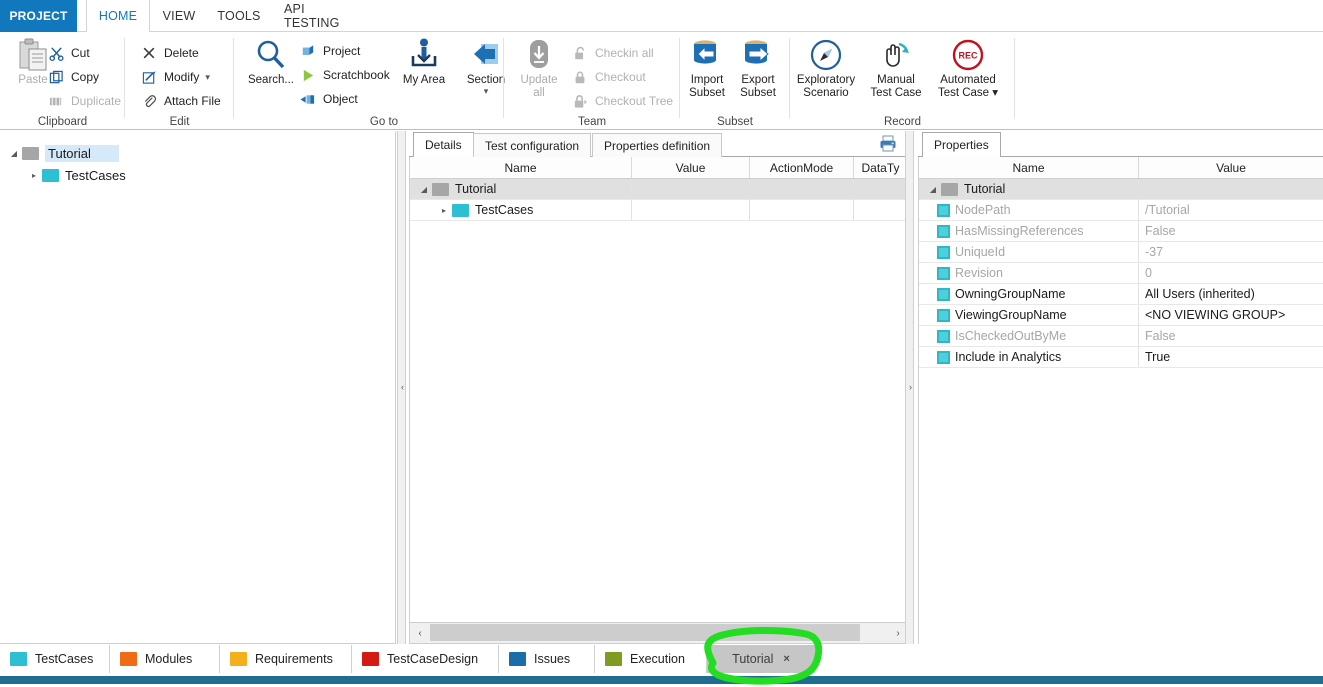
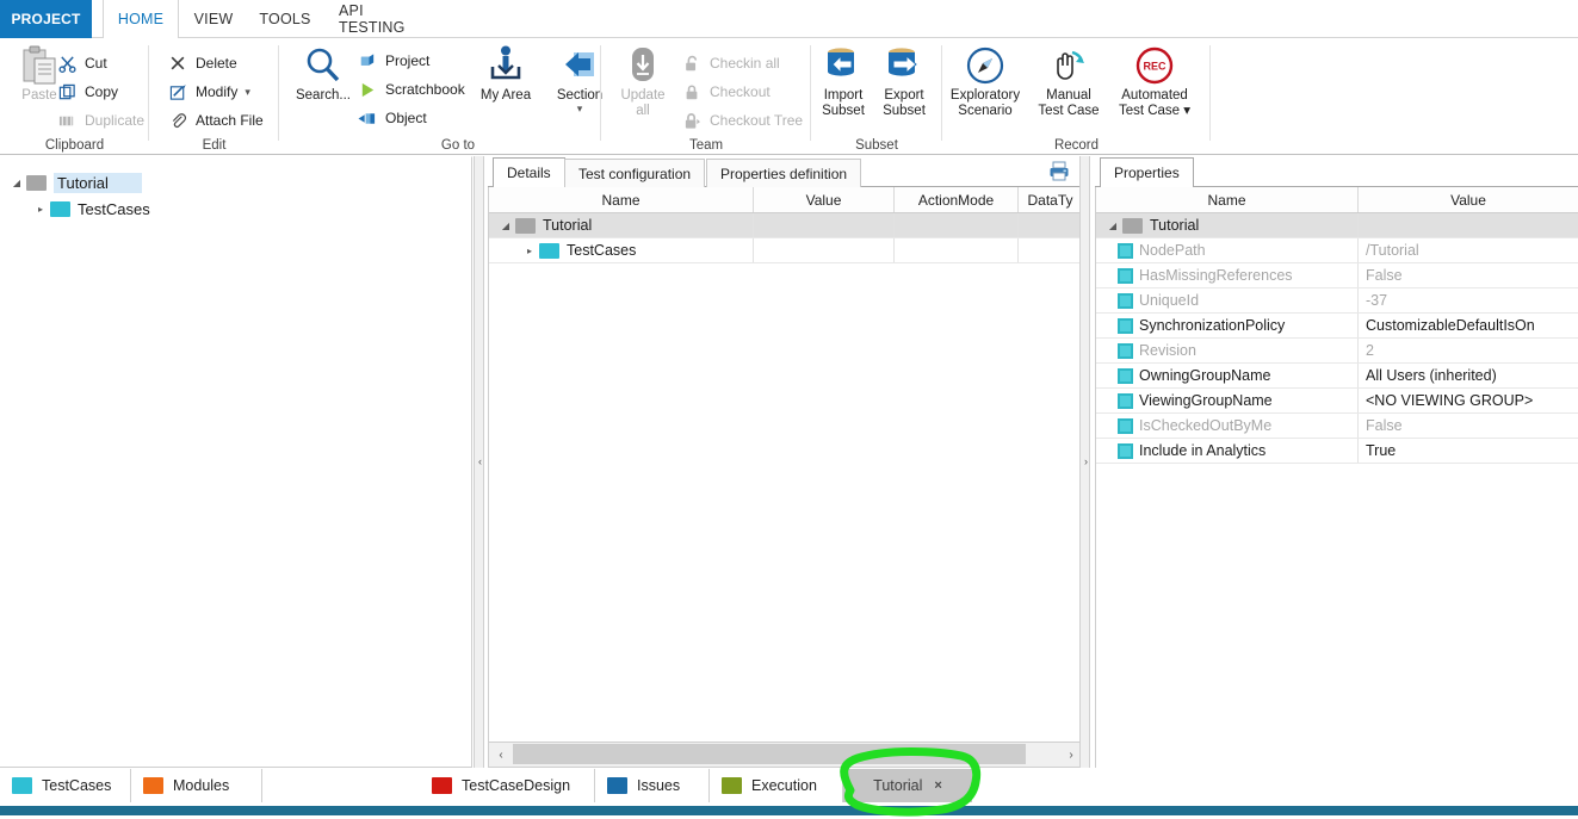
  PROJECT
  HOME
  VIEW
  TOOLS
  API TESTING
  Paste
  Cut
  Copy
  Duplicate
  Clipboard
  Delete
  Modify
  ▾
  Attach File
  Edit
  Search...
  Project
  Scratchbook
  Object
  My Area
  Section
  ▾
  Go to
  Update
  all
  Checkin all
  Checkout
  Checkout Tree
  Team
  Import
  Subset
  Export
  Subset
  Subset
  Exploratory
  Scenario
  Manual
  Test Case
  REC
  Automated
  Test Case ▾
  Record
  ◢
  Tutorial
  ▸
  TestCases
  ‹
  Details
  Test configuration
  Properties definition
  Name
  Value
  ActionMode
  DataTy
  ◢
  Tutorial
  ▸
  TestCases
  ‹
  ›
  ›
  Properties
  Name
  Value
  ◢
  Tutorial
  NodePath
  /Tutorial
  HasMissingReferences
  False
  UniqueId
  -37
+ SynchronizationPolicy
+ CustomizableDefaultIsOn
  Revision
- 0
+ 2
  OwningGroupName
  All Users (inherited)
  ViewingGroupName
  <NO VIEWING GROUP>
  IsCheckedOutByMe
  False
  Include in Analytics
  True
  TestCases
  Modules
- Requirements
  TestCaseDesign
  Issues
  Execution
  Tutorial
  ×
